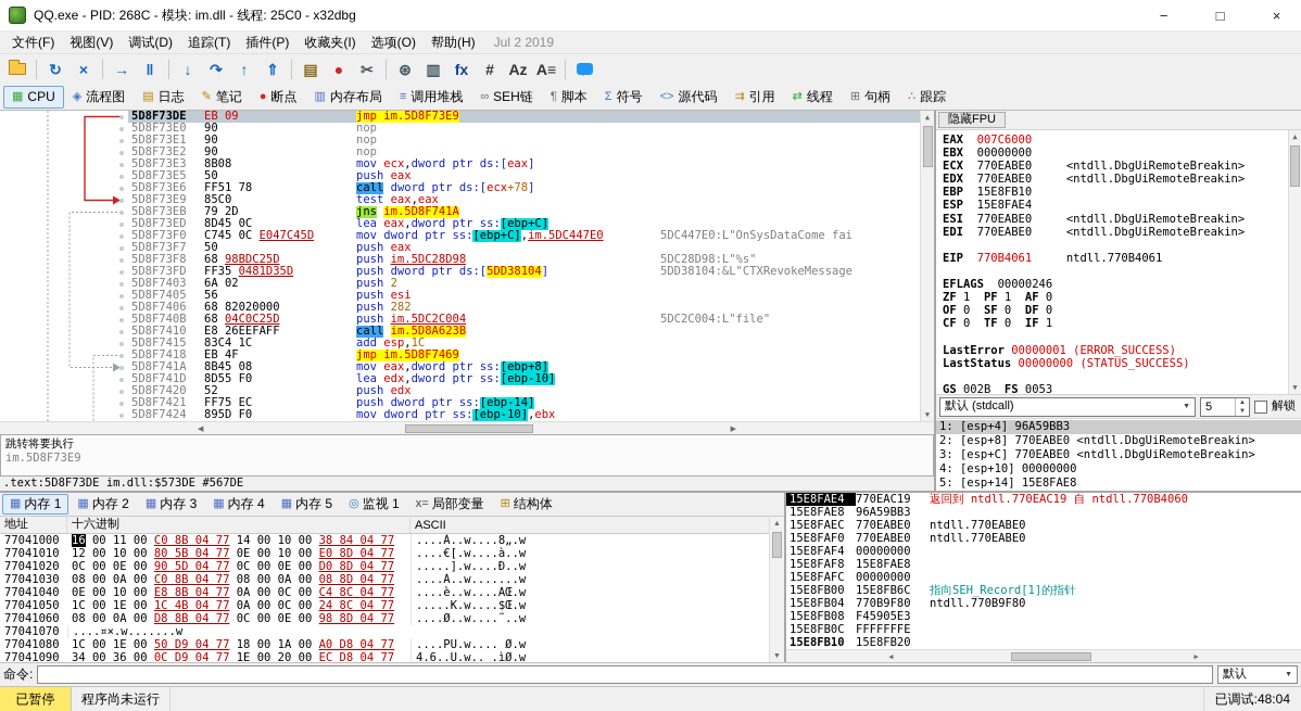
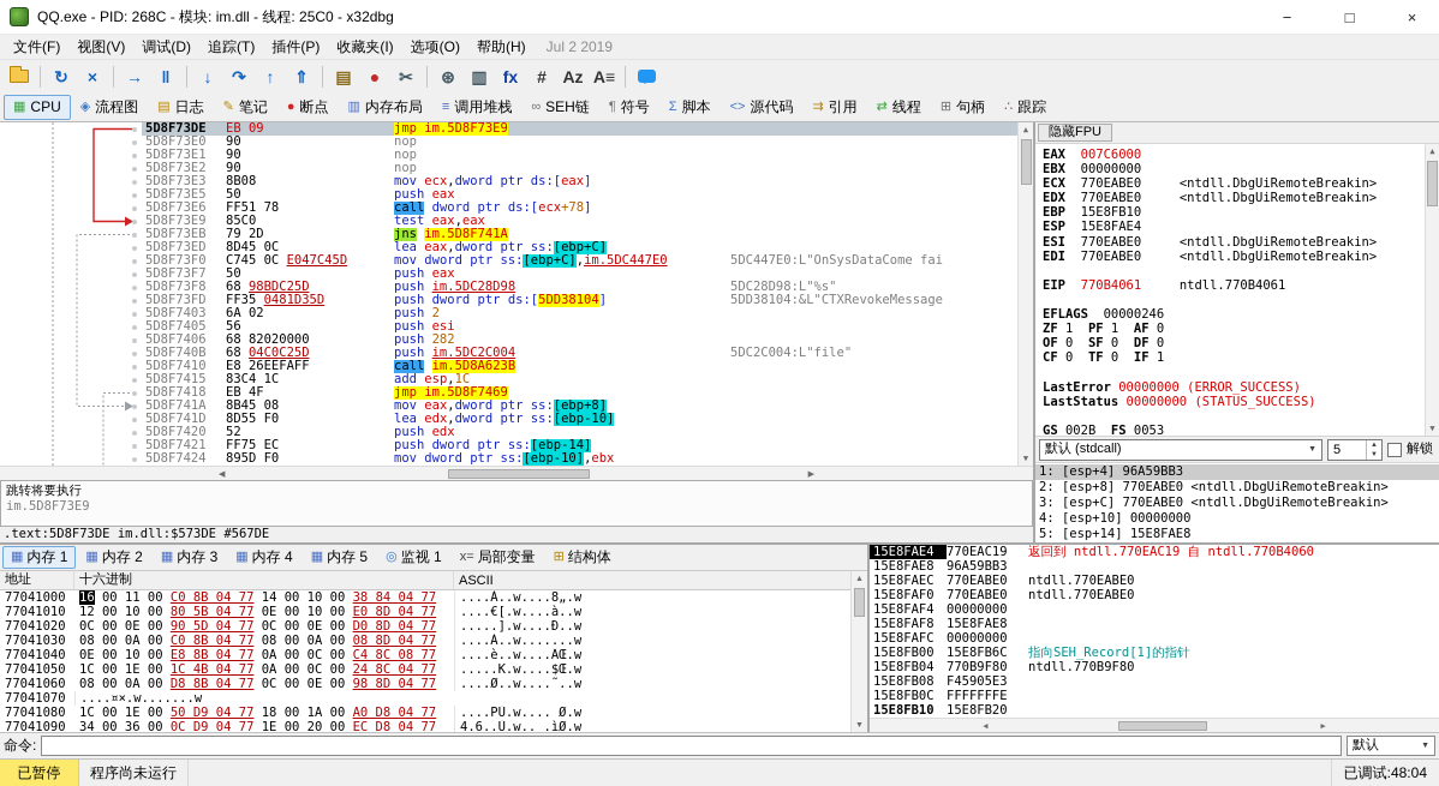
  QQ.exe - PID: 268C - 模块: im.dll - 线程: 25C0 - x32dbg
  −
  □
  ×
  文件(F)
  视图(V)
  调试(D)
  追踪(T)
  插件(P)
  收藏夹(I)
  选项(O)
  帮助(H)
  Jul 2 2019
  ↻
  ×
  →
  ‖
  ↓
  ↷
  ↑
  ⇑
  ▤
  ●
  ✂
  ⊛
  ▥
  fx
  #
  Az
  A≡
  ▦
  CPU
  ◈
  流程图
  ▤
  日志
  ✎
  笔记
  ●
  断点
  ▥
  内存布局
  ≡
  调用堆栈
  ∞
  SEH链
  ¶
- 脚本
+ 符号
  Σ
- 符号
+ 脚本
  <>
  源代码
  ⇉
  引用
  ⇄
  线程
  ⊞
  句柄
  ∴
  跟踪
  5D8F73DE
  EB 09
  jmp im.5D8F73E9
  5D8F73E0
  90
  nop
  5D8F73E1
  90
  nop
  5D8F73E2
  90
  nop
  5D8F73E3
  8B08
  mov ecx,dword ptr ds:[eax]
  5D8F73E5
  50
  push eax
  5D8F73E6
  FF51 78
  call dword ptr ds:[ecx+78]
  5D8F73E9
  85C0
  test eax,eax
  5D8F73EB
  79 2D
  jns im.5D8F741A
  5D8F73ED
  8D45 0C
  lea eax,dword ptr ss:[ebp+C]
  5D8F73F0
  C745 0C E047C45D
  mov dword ptr ss:[ebp+C],im.5DC447E0
  5DC447E0:L"OnSysDataCome fai
  5D8F73F7
  50
  push eax
  5D8F73F8
  68 98BDC25D
  push im.5DC28D98
  5DC28D98:L"%s"
  5D8F73FD
  FF35 0481D35D
  push dword ptr ds:[5DD38104]
  5DD38104:&L"CTXRevokeMessage
  5D8F7403
  6A 02
  push 2
  5D8F7405
  56
  push esi
  5D8F7406
  68 82020000
  push 282
  5D8F740B
  68 04C0C25D
  push im.5DC2C004
  5DC2C004:L"file"
  5D8F7410
  E8 26EEFAFF
  call im.5D8A623B
  5D8F7415
  83C4 1C
  add esp,1C
  5D8F7418
  EB 4F
  jmp im.5D8F7469
  5D8F741A
  8B45 08
  mov eax,dword ptr ss:[ebp+8]
  5D8F741D
  8D55 F0
  lea edx,dword ptr ss:[ebp-10]
  5D8F7420
  52
  push edx
  5D8F7421
  FF75 EC
  push dword ptr ss:[ebp-14]
  5D8F7424
  895D F0
  mov dword ptr ss:[ebp-10],ebx
  ▲
  ▼
  跳转将要执行
  im.5D8F73E9
  .text:5D8F73DE im.dll:$573DE #567DE
  隐藏FPU
  ▲
  ▼
  EAX 007C6000
  EBX 00000000
  ECX 770EABE0 <ntdll.DbgUiRemoteBreakin>
  EDX 770EABE0 <ntdll.DbgUiRemoteBreakin>
  EBP 15E8FB10
  ESP 15E8FAE4
  ESI 770EABE0 <ntdll.DbgUiRemoteBreakin>
  EDI 770EABE0 <ntdll.DbgUiRemoteBreakin>
  EIP 770B4061 ntdll.770B4061
  EFLAGS 00000246
  ZF 1 PF 1 AF 0
  OF 0 SF 0 DF 0
  CF 0 TF 0 IF 1
- LastError 00000001 (ERROR_SUCCESS)
+ LastError 00000000 (ERROR_SUCCESS)
  LastStatus 00000000 (STATUS_SUCCESS)
  GS 002B FS 0053
  默认 (stdcall)
  5
  解锁
  1: [esp+4] 96A59BB3
  2: [esp+8] 770EABE0 <ntdll.DbgUiRemoteBreakin>
  3: [esp+C] 770EABE0 <ntdll.DbgUiRemoteBreakin>
  4: [esp+10] 00000000
  5: [esp+14] 15E8FAE8
  ▦
  内存 1
  ▦
  内存 2
  ▦
  内存 3
  ▦
  内存 4
  ▦
  内存 5
  ◎
  监视 1
  x=
  局部变量
  ⊞
  结构体
  地址
  十六进制
  ASCII
  77041000
  16 00 11 00 C0 8B 04 77 14 00 10 00 38 84 04 77
  ....À..w....8„.w
  77041010
  12 00 10 00 80 5B 04 77 0E 00 10 00 E0 8D 04 77
  ....€[.w....à..w
  77041020
  0C 00 0E 00 90 5D 04 77 0C 00 0E 00 D0 8D 04 77
  .....].w....Ð..w
  77041030
  08 00 0A 00 C0 8B 04 77 08 00 0A 00 08 8D 04 77
  ....À..w.......w
  77041040
- 0E 00 10 00 E8 8B 04 77 0A 00 0C 00 C4 8C 04 77
+ 0E 00 10 00 E8 8B 04 77 0A 00 0C 00 C4 8C 08 77
  ....è..w....ÄŒ.w
  77041050
  1C 00 1E 00 1C 4B 04 77 0A 00 0C 00 24 8C 04 77
  .....K.w....$Œ.w
  77041060
  08 00 0A 00 D8 8B 04 77 0C 00 0E 00 98 8D 04 77
  ....Ø..w....˜..w
  77041070
  ....¤×.w.......w
  77041080
  1C 00 1E 00 50 D9 04 77 18 00 1A 00 A0 D8 04 77
  ....PÙ.w.... Ø.w
  77041090
  34 00 36 00 0C D9 04 77 1E 00 20 00 EC D8 04 77
  4.6..Ù.w.. .ìØ.w
  15E8FAE4
  770EAC19
  返回到 ntdll.770EAC19 自 ntdll.770B4060
  15E8FAE8
  96A59BB3
  15E8FAEC
  770EABE0
  ntdll.770EABE0
  15E8FAF0
  770EABE0
  ntdll.770EABE0
  15E8FAF4
  00000000
  15E8FAF8
  15E8FAE8
  15E8FAFC
  00000000
  15E8FB00
  15E8FB6C
  指向SEH_Record[1]的指针
  15E8FB04
  770B9F80
  ntdll.770B9F80
  15E8FB08
  F45905E3
  15E8FB0C
  FFFFFFFE
  15E8FB10
  15E8FB20
  ◀
  ▶
  命令:
  默认
  已暂停
  程序尚未运行
  已调试:48:04
